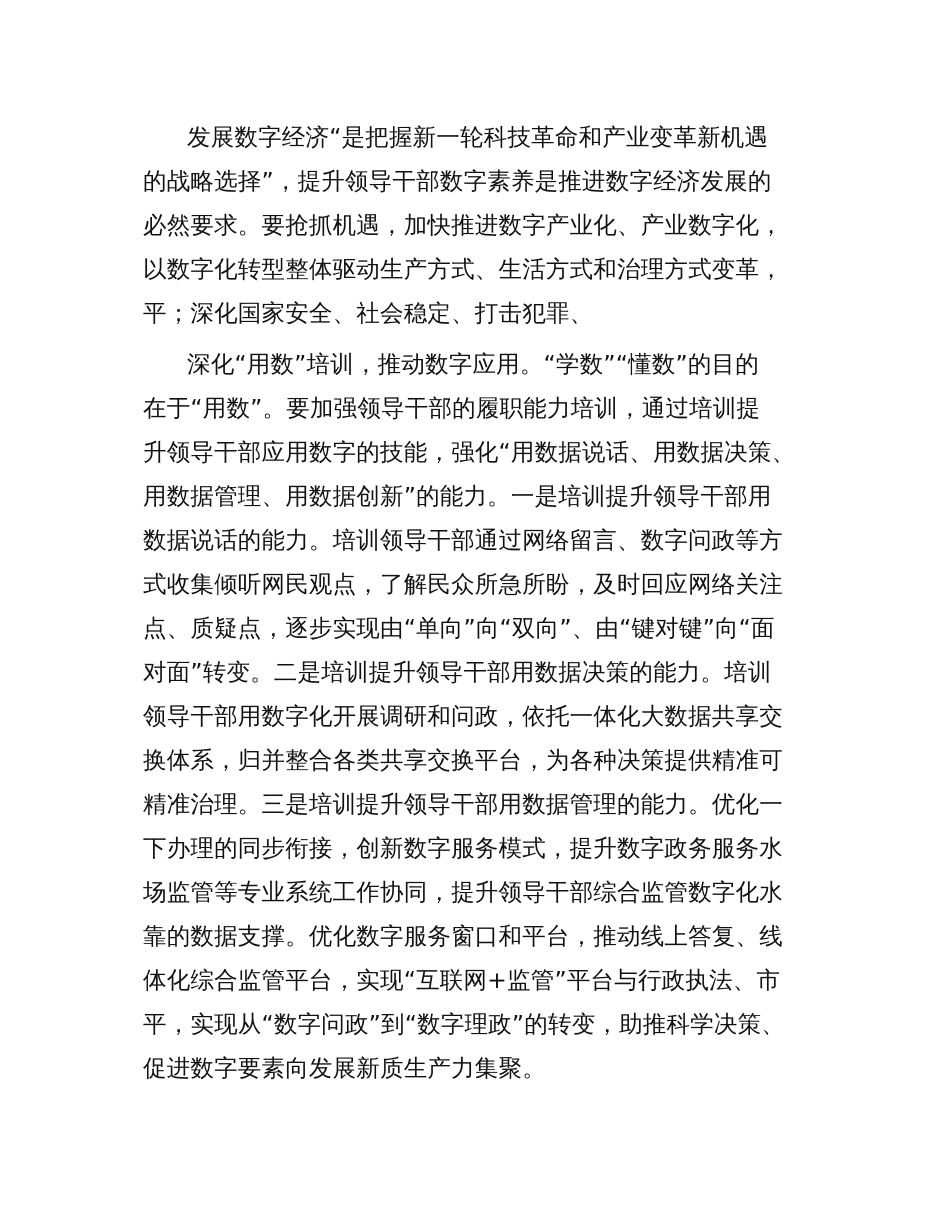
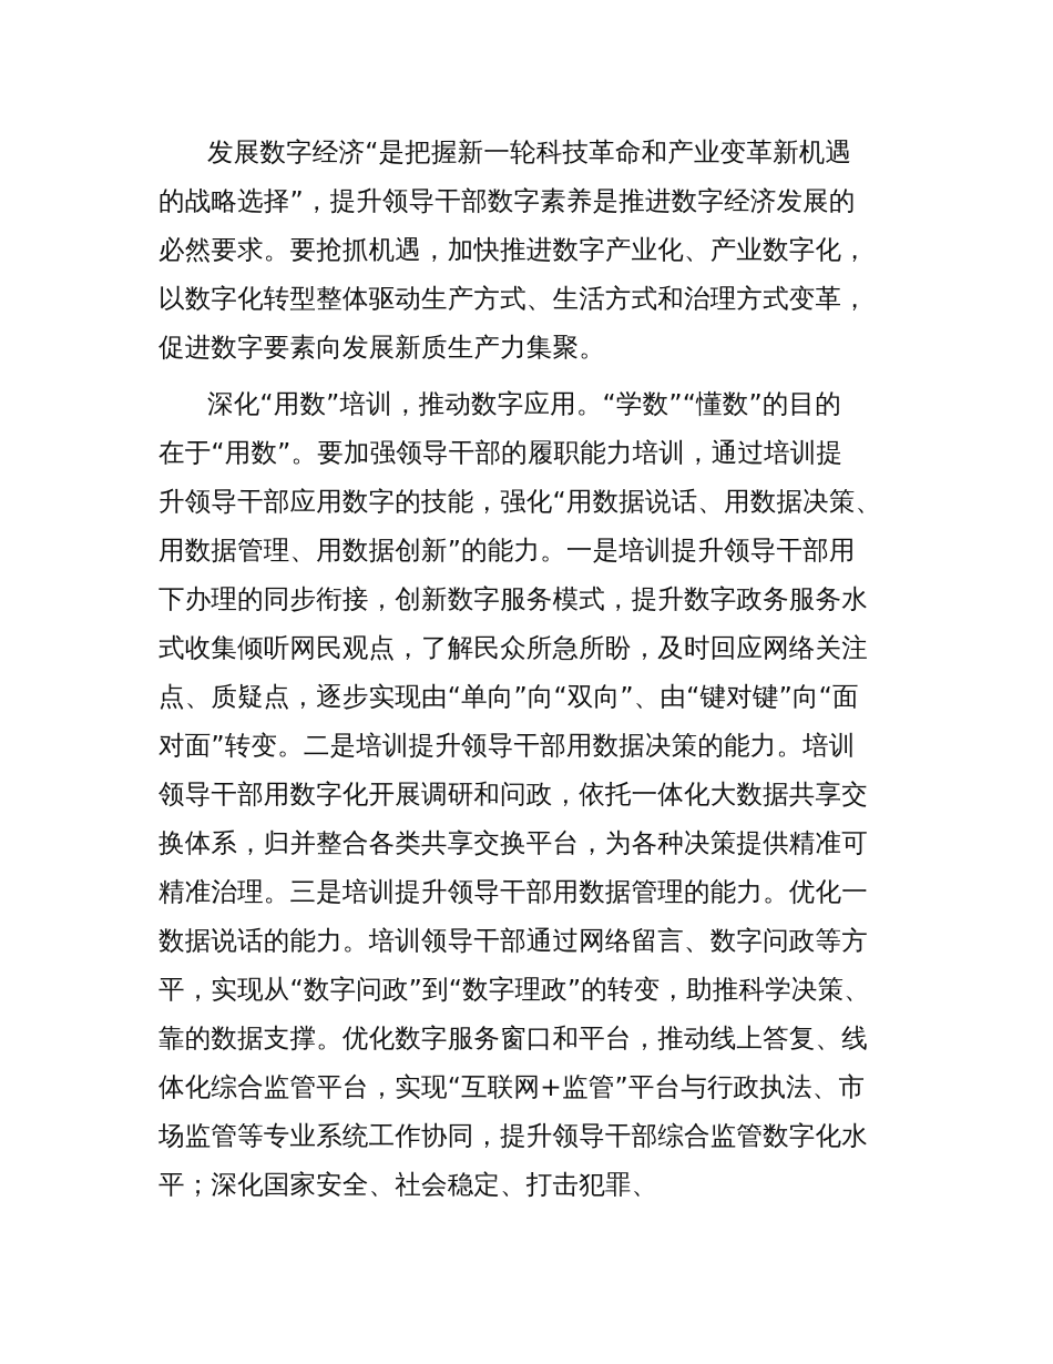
  发展数字经济“是把握新一轮科技革命和产业变革新机遇
  的战略选择”，提升领导干部数字素养是推进数字经济发展的
  必然要求。要抢抓机遇，加快推进数字产业化、产业数字化，
  以数字化转型整体驱动生产方式、生活方式和治理方式变革，
- 平；深化国家安全、社会稳定、打击犯罪、
+ 促进数字要素向发展新质生产力集聚。
  深化“用数”培训，推动数字应用。“学数”“懂数”的目的
  在于“用数”。要加强领导干部的履职能力培训，通过培训提
  升领导干部应用数字的技能，强化“用数据说话、用数据决策、
  用数据管理、用数据创新”的能力。一是培训提升领导干部用
- 数据说话的能力。培训领导干部通过网络留言、数字问政等方
+ 下办理的同步衔接，创新数字服务模式，提升数字政务服务水
  式收集倾听网民观点，了解民众所急所盼，及时回应网络关注
  点、质疑点，逐步实现由“单向”向“双向”、由“键对键”向“面
  对面”转变。二是培训提升领导干部用数据决策的能力。培训
  领导干部用数字化开展调研和问政，依托一体化大数据共享交
  换体系，归并整合各类共享交换平台，为各种决策提供精准可
  精准治理。三是培训提升领导干部用数据管理的能力。优化一
- 下办理的同步衔接，创新数字服务模式，提升数字政务服务水
+ 数据说话的能力。培训领导干部通过网络留言、数字问政等方
- 场监管等专业系统工作协同，提升领导干部综合监管数字化水
+ 平，实现从“数字问政”到“数字理政”的转变，助推科学决策、
  靠的数据支撑。优化数字服务窗口和平台，推动线上答复、线
  体化综合监管平台，实现“互联网+监管”平台与行政执法、市
- 平，实现从“数字问政”到“数字理政”的转变，助推科学决策、
+ 场监管等专业系统工作协同，提升领导干部综合监管数字化水
- 促进数字要素向发展新质生产力集聚。
+ 平；深化国家安全、社会稳定、打击犯罪、
